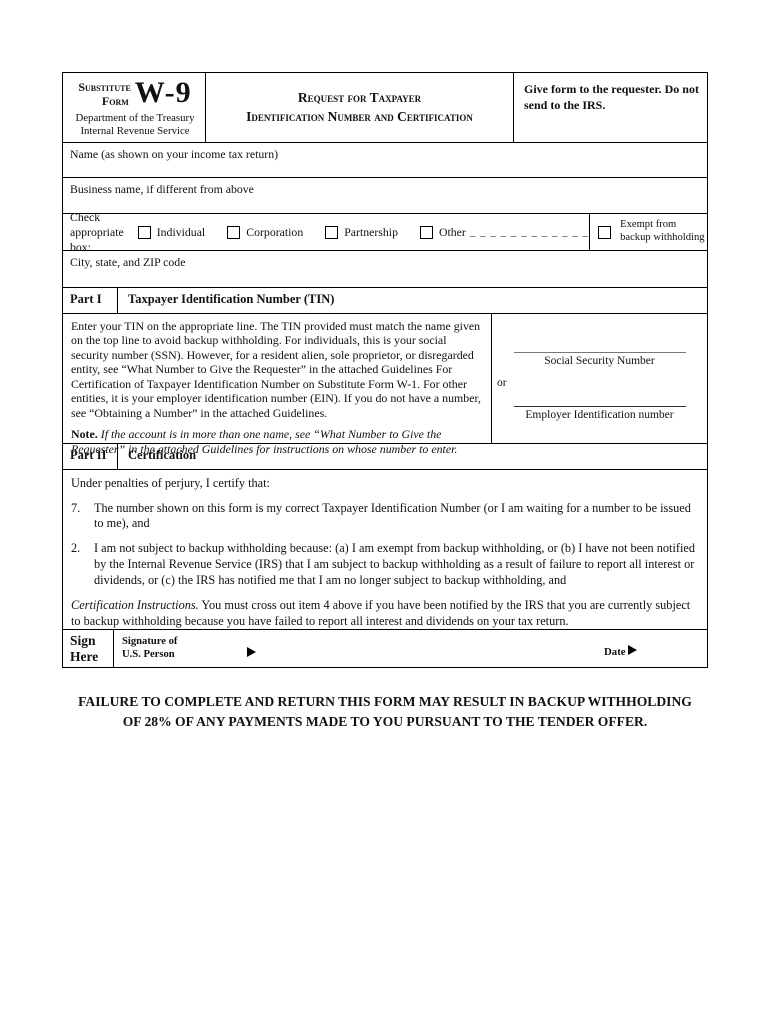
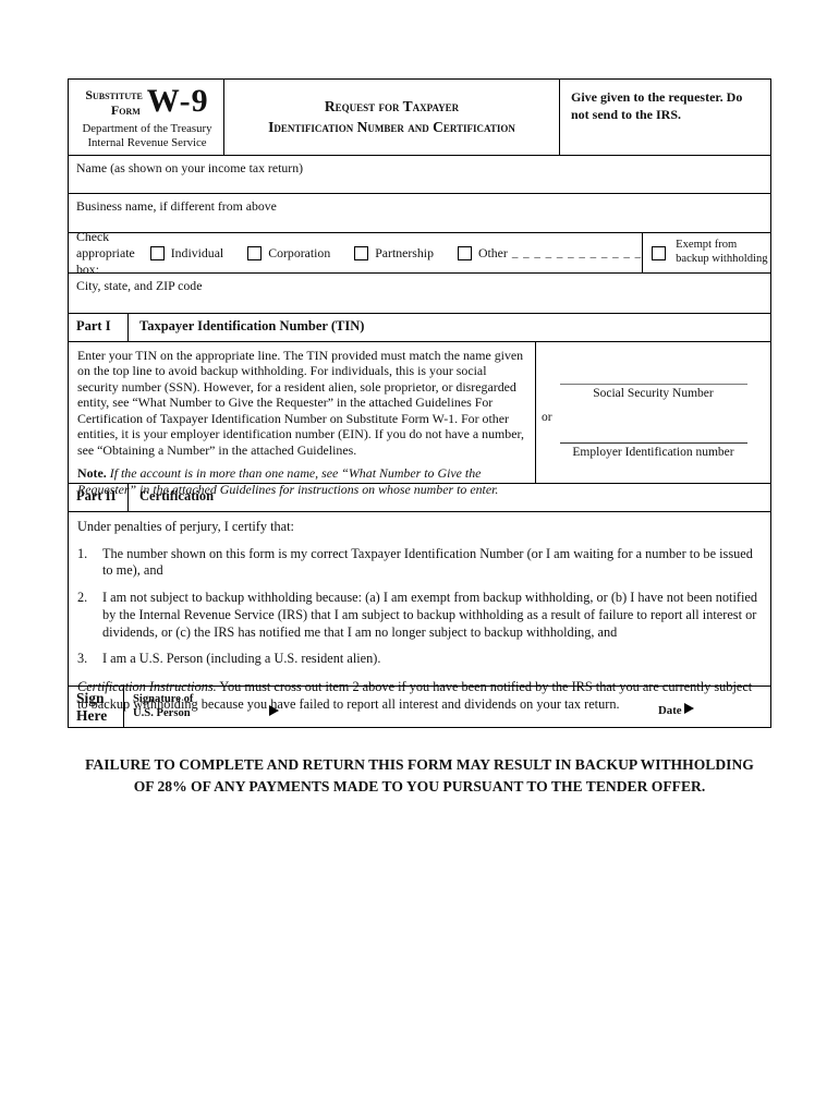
  Substitute
  Form
  W-9
  Department of the Treasury
  Internal Revenue Service
  Request for Taxpayer
  Identification Number and Certification
- Give form to the requester. Do not send to the IRS.
+ Give given to the requester. Do not send to the IRS.
  Name (as shown on your income tax return)
  Business name, if different from above
  Check appropriate box:
  Individual
  Corporation
  Partnership
  Other
  _ _ _ _ _ _ _ _ _ _ _ _
  Exempt from backup withholding
  City, state, and ZIP code
  Part I
  Taxpayer Identification Number (TIN)
  Enter your TIN on the appropriate line. The TIN provided must match the name given on the top line to avoid backup withholding. For individuals, this is your social security number (SSN). However, for a resident alien, sole proprietor, or disregarded entity, see “What Number to Give the Requester” in the attached Guidelines For Certification of Taxpayer Identification Number on Substitute Form W-1. For other entities, it is your employer identification number (EIN). If you do not have a number, see “Obtaining a Number” in the attached Guidelines.
  Note. If the account is in more than one name, see “What Number to Give the Requester” in the attached Guidelines for instructions on whose number to enter.
  Social Security Number
  or
  Employer Identification number
  Part II
  Certification
  Under penalties of perjury, I certify that:
- 7.
+ 1.
  The number shown on this form is my correct Taxpayer Identification Number (or I am waiting for a number to be issued to me), and
  2.
  I am not subject to backup withholding because: (a) I am exempt from backup withholding, or (b) I have not been notified by the Internal Revenue Service (IRS) that I am subject to backup withholding as a result of failure to report all interest or dividends, or (c) the IRS has notified me that I am no longer subject to backup withholding, and
+ 3.
+ I am a U.S. Person (including a U.S. resident alien).
- Certification Instructions. You must cross out item 4 above if you have been notified by the IRS that you are currently subject to backup withholding because you have failed to report all interest and dividends on your tax return.
+ Certification Instructions. You must cross out item 2 above if you have been notified by the IRS that you are currently subject to backup withholding because you have failed to report all interest and dividends on your tax return.
  Sign
  Here
  Signature of
  U.S. Person
  Date
  FAILURE TO COMPLETE AND RETURN THIS FORM MAY RESULT IN BACKUP WITHHOLDING
  OF 28% OF ANY PAYMENTS MADE TO YOU PURSUANT TO THE TENDER OFFER.
